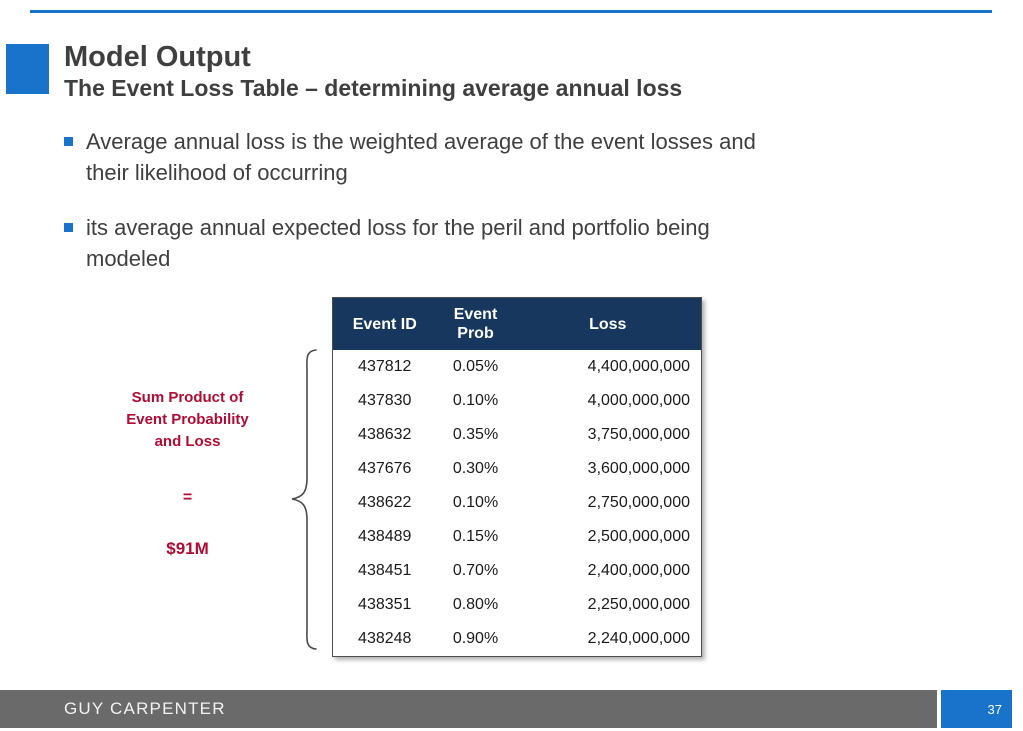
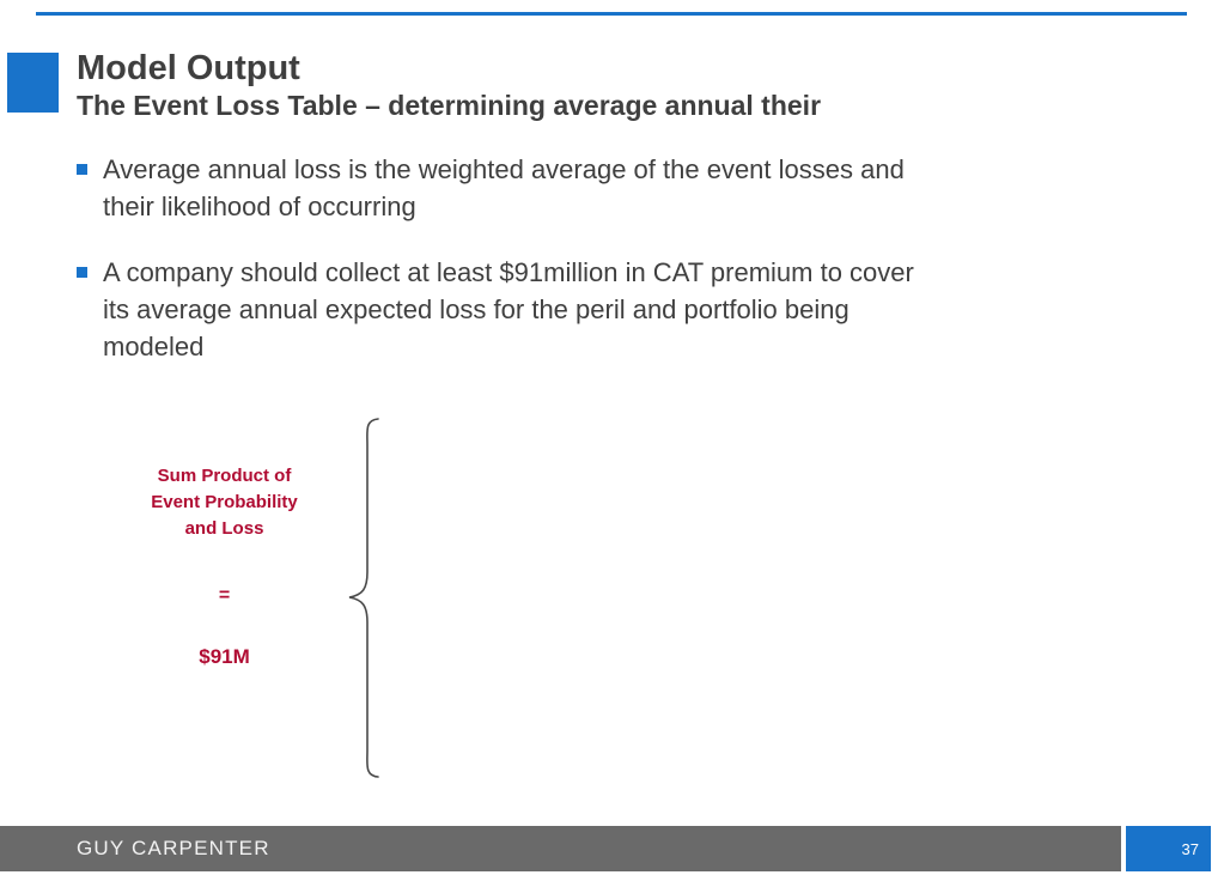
  Model Output
- The Event Loss Table – determining average annual loss
+ The Event Loss Table – determining average annual their
  Average annual loss is the weighted average of the event losses and
  their likelihood of occurring
+ A company should collect at least $91million in CAT premium to cover
  its average annual expected loss for the peril and portfolio being
  modeled
  Sum Product of
  Event Probability
  and Loss
  =
  $91M
- Event ID	Event Prob	Loss
- 437812	0.05%	4,400,000,000
- 437830	0.10%	4,000,000,000
- 438632	0.35%	3,750,000,000
- 437676	0.30%	3,600,000,000
- 438622	0.10%	2,750,000,000
- 438489	0.15%	2,500,000,000
- 438451	0.70%	2,400,000,000
- 438351	0.80%	2,250,000,000
- 438248	0.90%	2,240,000,000
  GUY CARPENTER
  37
